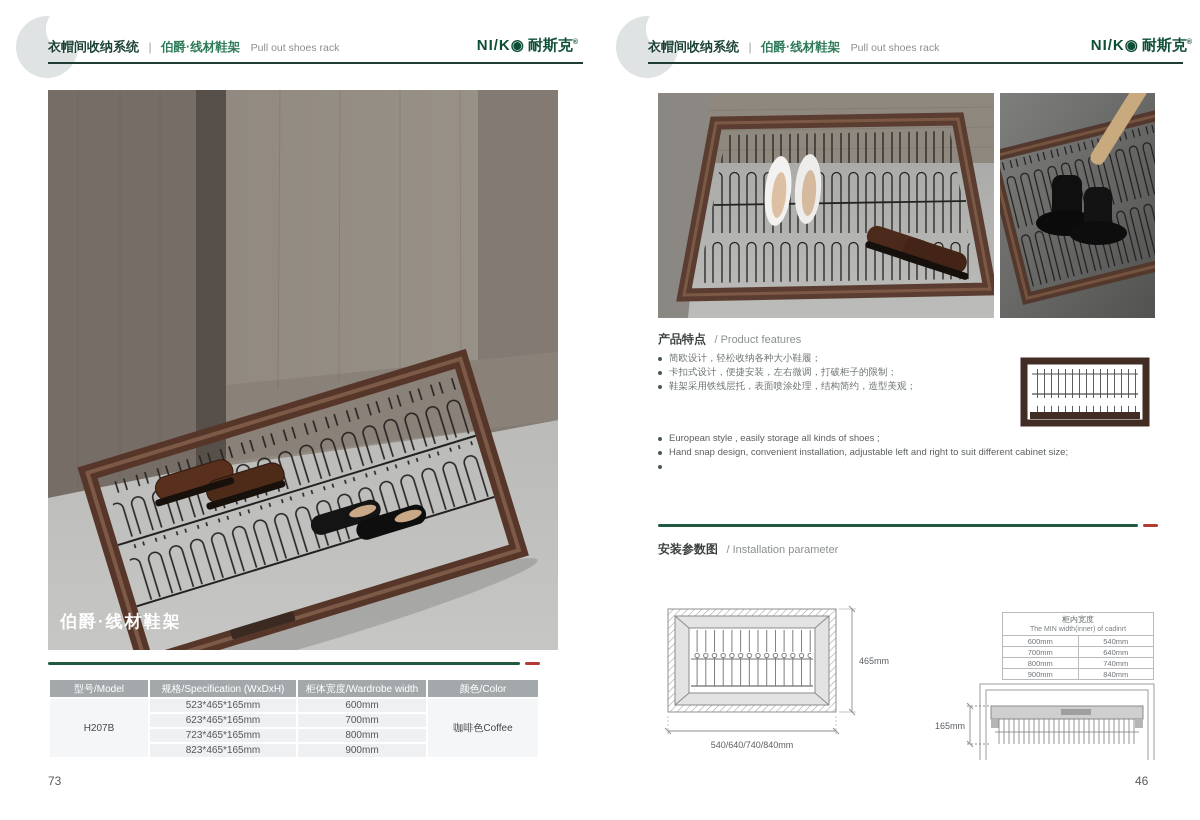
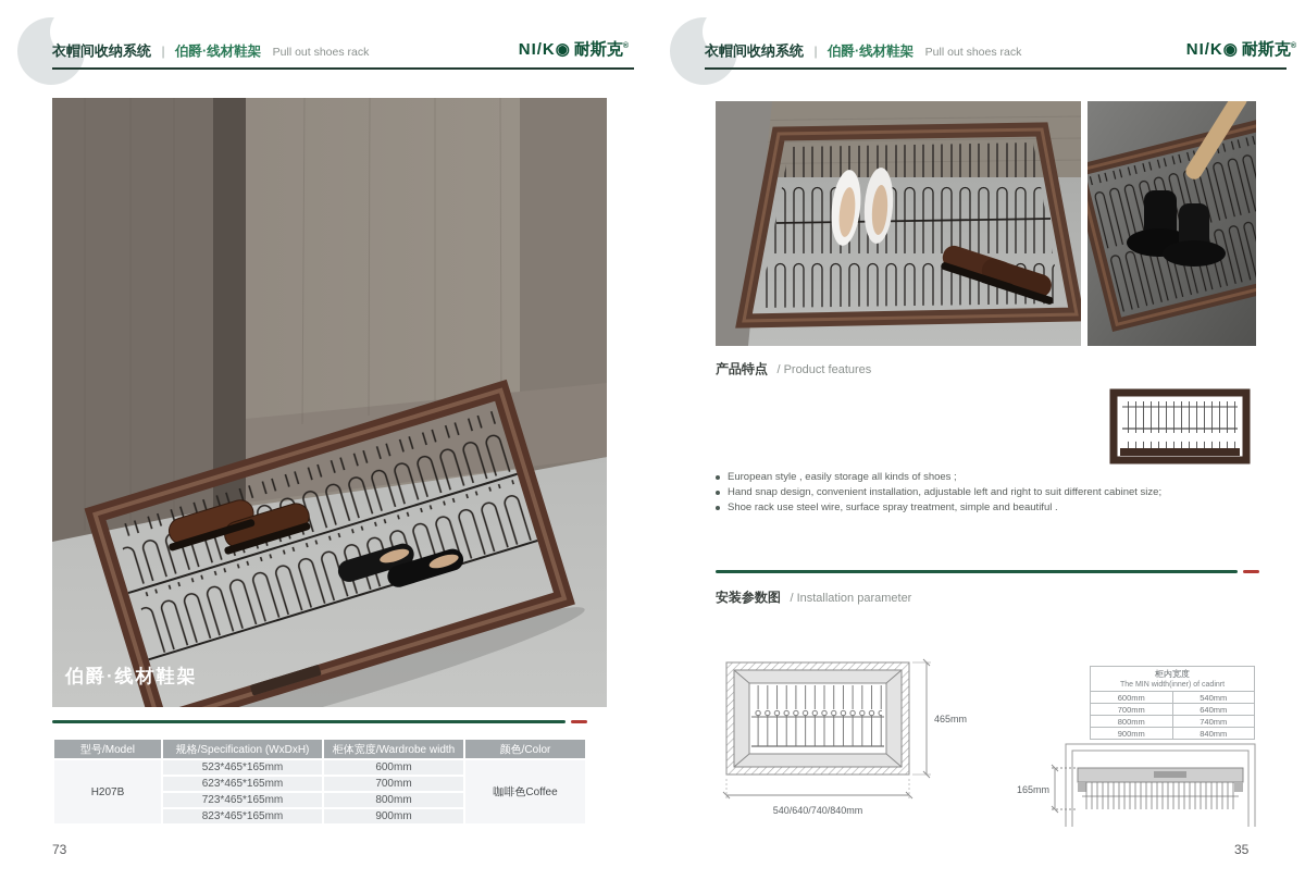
  衣帽间收纳系统 | 伯爵·线材鞋架 Pull out shoes rack
  NI/K◉ 耐斯克
  伯爵·线材鞋架
  型号/Model	规格/Specification (WxDxH)	柜体宽度/Wardrobe width	颜色/Color
  H207B	523*465*165mm	600mm	咖啡色Coffee
  623*465*165mm	700mm
  723*465*165mm	800mm
  823*465*165mm	900mm
  73
  衣帽间收纳系统 | 伯爵·线材鞋架 Pull out shoes rack
  NI/K◉ 耐斯克
  产品特点 / Product features
- 简欧设计，轻松收纳各种大小鞋履；
- 卡扣式设计，便捷安装，左右微调，打破柜子的限制；
- 鞋架采用铁线层托，表面喷涂处理，结构简约，造型美观；
  European style , easily storage all kinds of shoes ;
  Hand snap design, convenient installation, adjustable left and right to suit different cabinet size;
+ Shoe rack use steel wire, surface spray treatment, simple and beautiful .
  安装参数图 / Installation parameter
  465mm
  540/640/740/840mm
  600mm	540mm
  700mm	640mm
  800mm	740mm
  900mm	840mm
  165mm
- 46
+ 35
